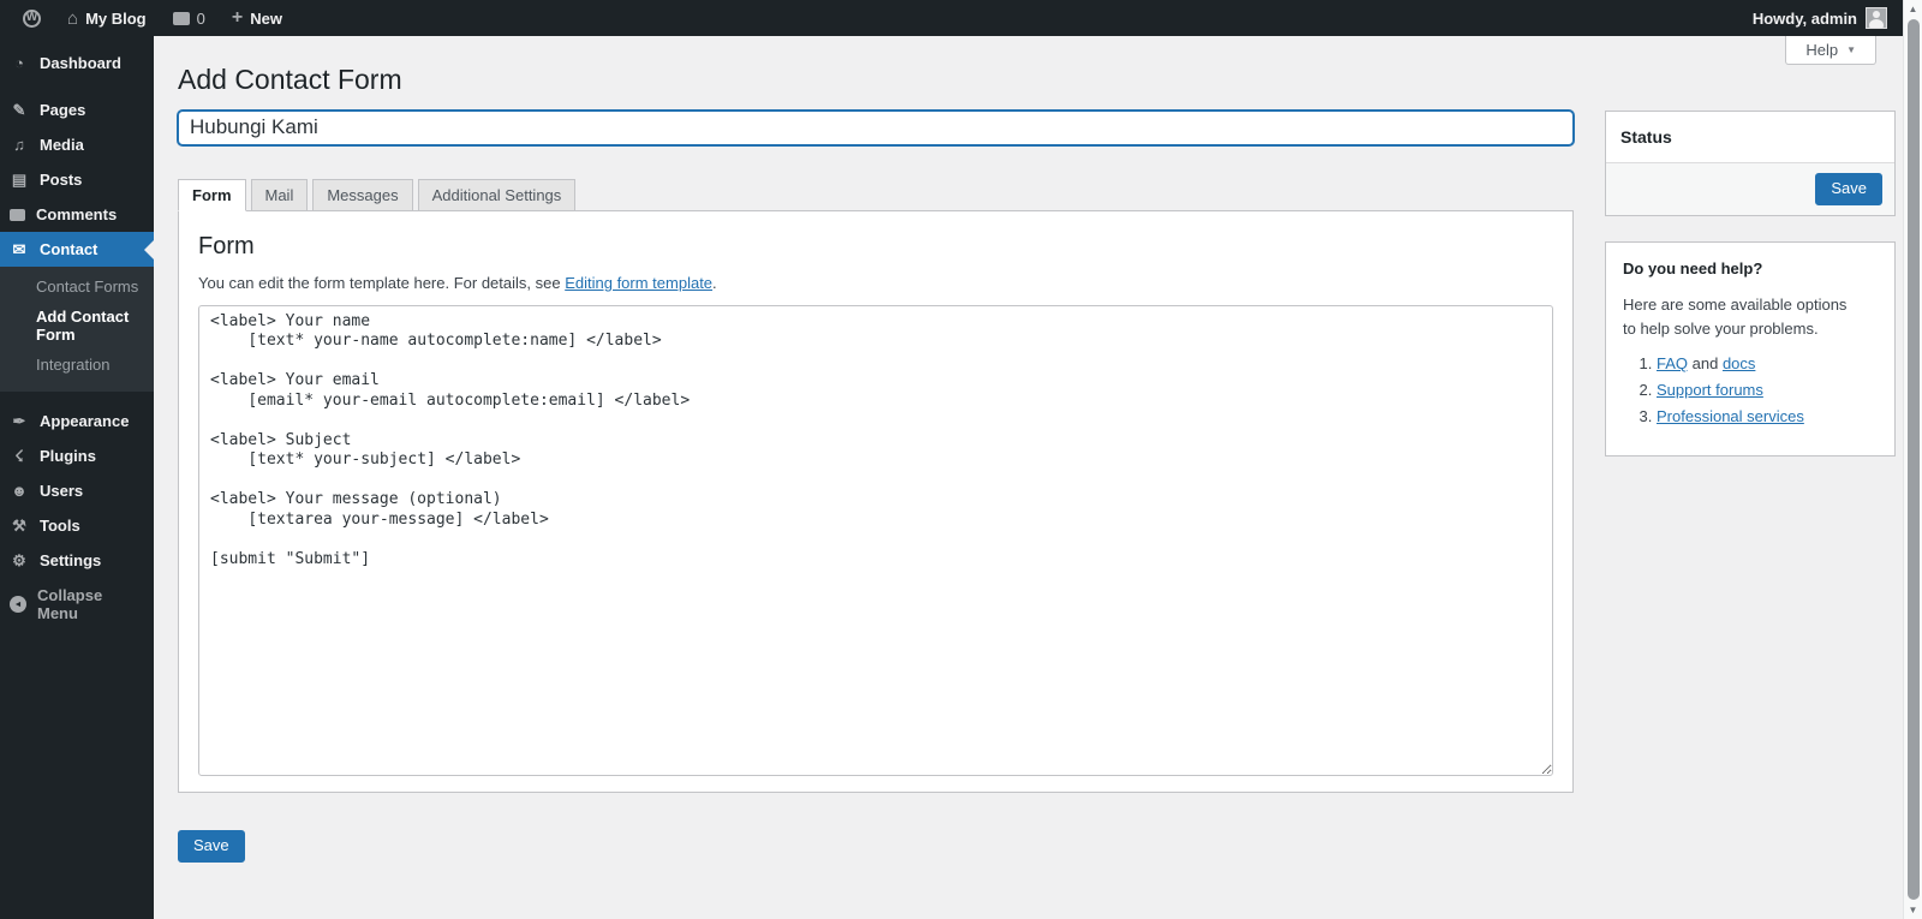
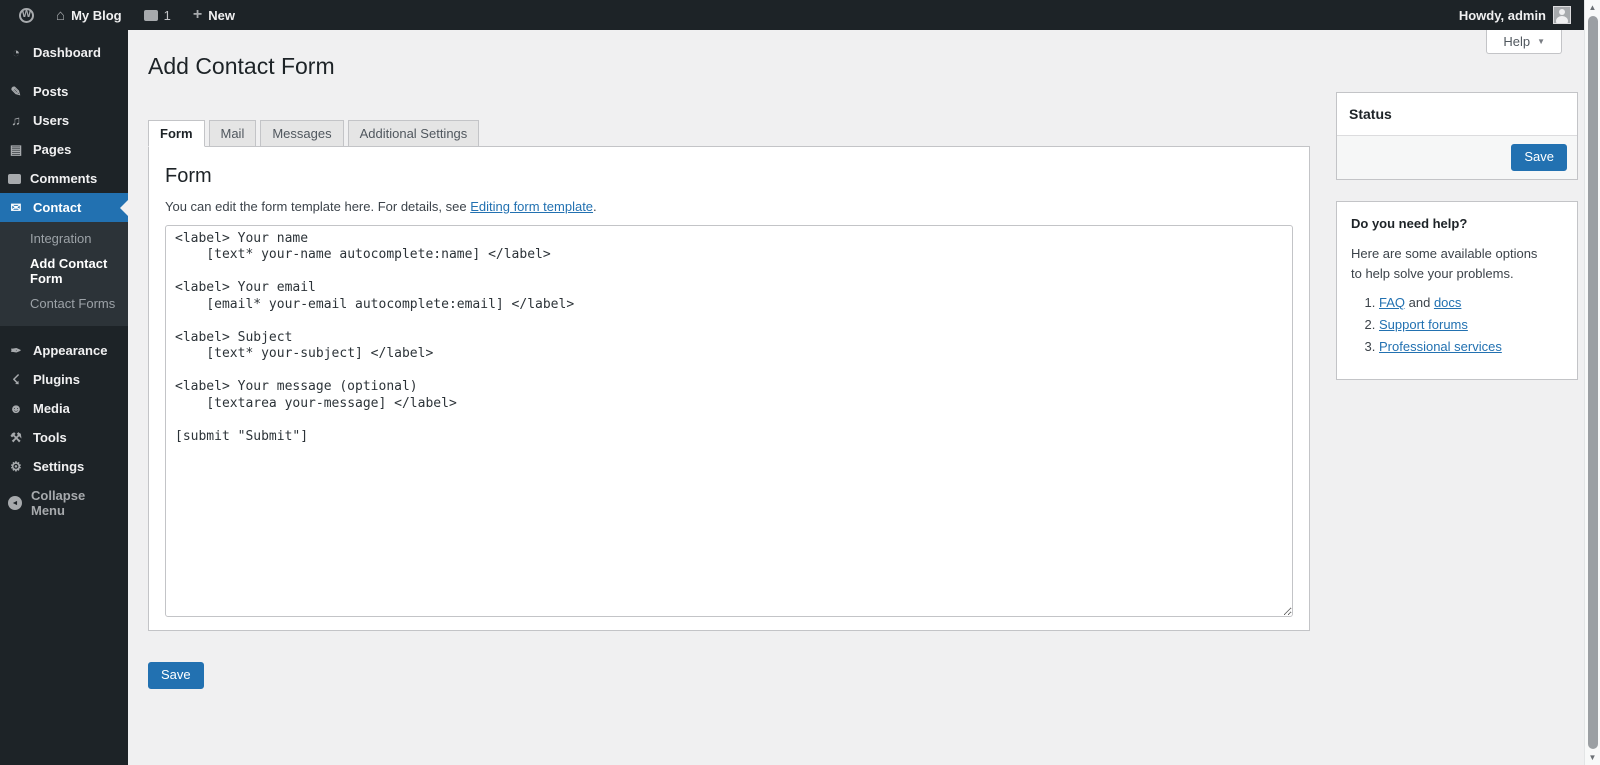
  W
  ⌂
  My Blog
- 0
+ 1
  +
  New
  Howdy, admin
  ◔
  Dashboard
  ✎
- Pages
+ Posts
  ♫
- Media
+ Users
  ▤
- Posts
+ Pages
  Comments
  ✉
  Contact
- Contact Forms
+ Integration
  Add Contact Form
- Integration
+ Contact Forms
  ✒
  Appearance
  ☇
  Plugins
  ☻
- Users
+ Media
  ⚒
  Tools
  ⚙
  Settings
  Collapse Menu
  Help
  ▼
  Add Contact Form
- Hubungi Kami
  Form
  Mail
  Messages
  Additional Settings
  Form
  You can edit the form template here. For details, see Editing form template.
  <label> Your name
  [text* your-name autocomplete:name] </label>
  <label> Your email
  [email* your-email autocomplete:email] </label>
  <label> Subject
  [text* your-subject] </label>
  <label> Your message (optional)
  [textarea your-message] </label>
  [submit "Submit"]
  Save
  Status
  Save
  Do you need help?
  Here are some available options to help solve your problems.
  FAQ and docs
  Support forums
  Professional services
  ▲
  ▼
